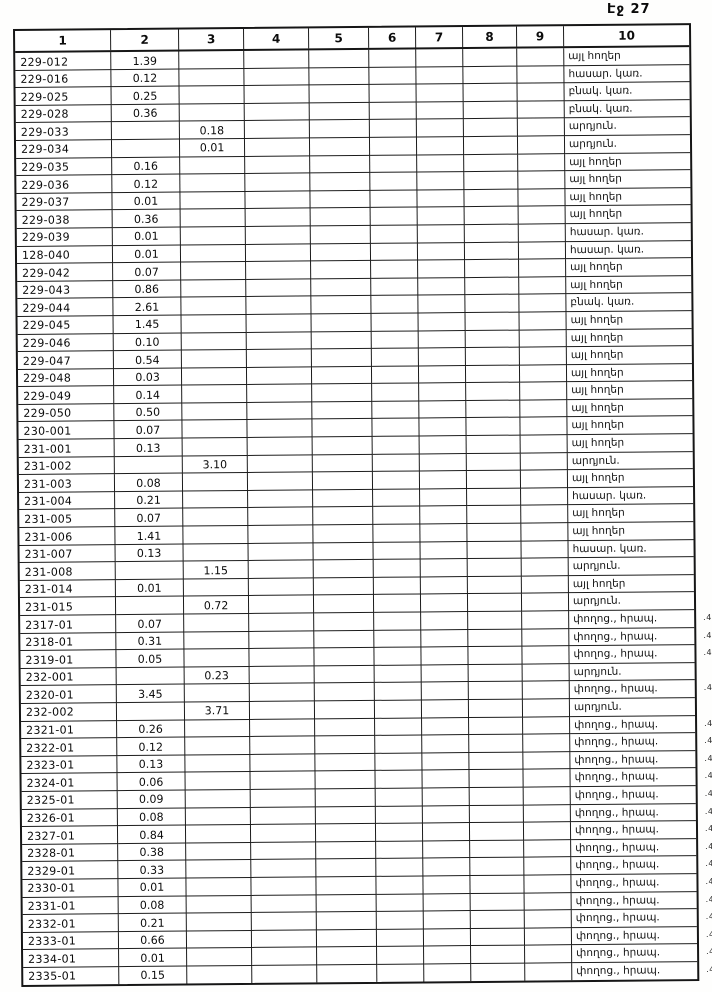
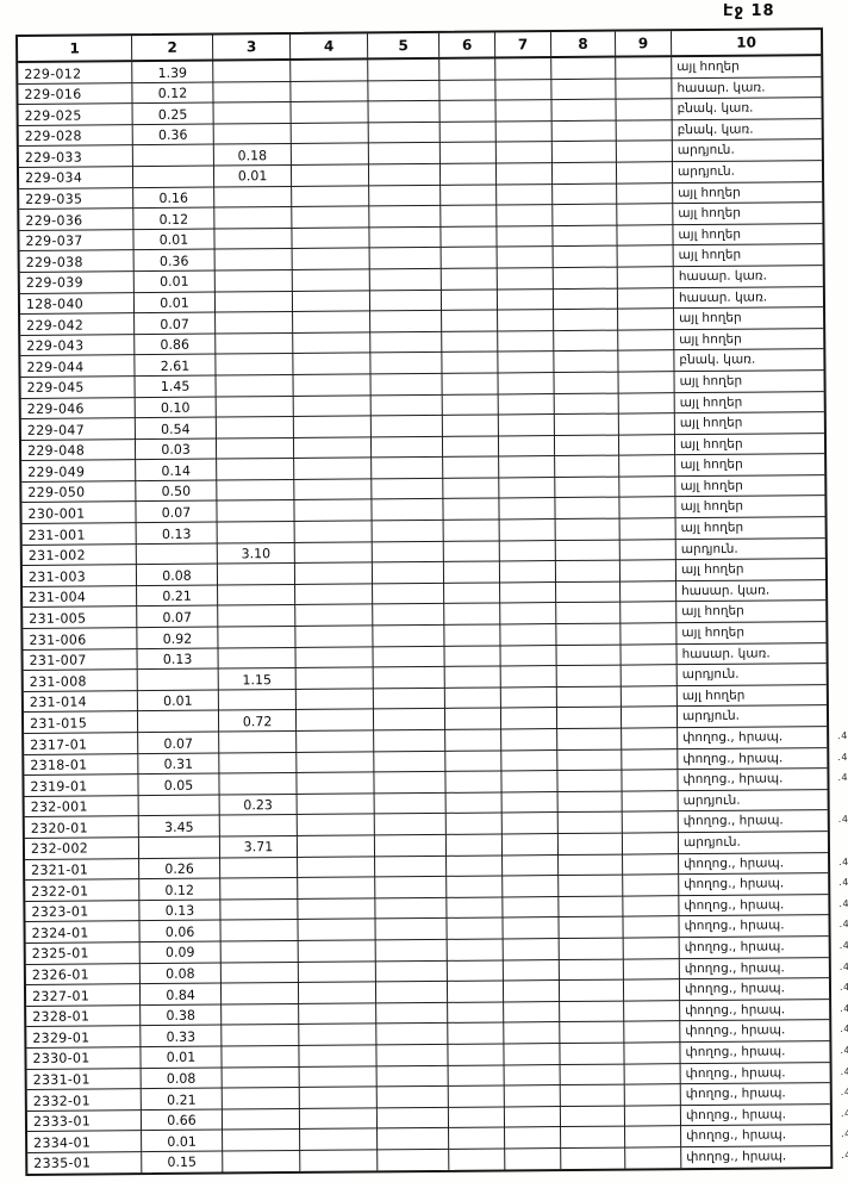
- Էջ 27
+ Էջ 18
  1
  2
  3
  4
  5
  6
  7
  8
  9
  10
  229-012
  1.39
  այլ հողեր
  229-016
  0.12
  հասար. կառ.
  229-025
  0.25
  բնակ. կառ.
  229-028
  0.36
  բնակ. կառ.
  229-033
  0.18
  արդյուն.
  229-034
  0.01
  արդյուն.
  229-035
  0.16
  այլ հողեր
  229-036
  0.12
  այլ հողեր
  229-037
  0.01
  այլ հողեր
  229-038
  0.36
  այլ հողեր
  229-039
  0.01
  հասար. կառ.
  128-040
  0.01
  հասար. կառ.
  229-042
  0.07
  այլ հողեր
  229-043
  0.86
  այլ հողեր
  229-044
  2.61
  բնակ. կառ.
  229-045
  1.45
  այլ հողեր
  229-046
  0.10
  այլ հողեր
  229-047
  0.54
  այլ հողեր
  229-048
  0.03
  այլ հողեր
  229-049
  0.14
  այլ հողեր
  229-050
  0.50
  այլ հողեր
  230-001
  0.07
  այլ հողեր
  231-001
  0.13
  այլ հողեր
  231-002
  3.10
  արդյուն.
  231-003
  0.08
  այլ հողեր
  231-004
  0.21
  հասար. կառ.
  231-005
  0.07
  այլ հողեր
  231-006
- 1.41
+ 0.92
  այլ հողեր
  231-007
  0.13
  հասար. կառ.
  231-008
  1.15
  արդյուն.
  231-014
  0.01
  այլ հողեր
  231-015
  0.72
  արդյուն.
  2317-01
  0.07
  փողոց., հրապ.
  2318-01
  0.31
  փողոց., հրապ.
  2319-01
  0.05
  փողոց., հրապ.
  232-001
  0.23
  արդյուն.
  2320-01
  3.45
  փողոց., հրապ.
  232-002
  3.71
  արդյուն.
  2321-01
  0.26
  փողոց., հրապ.
  2322-01
  0.12
  փողոց., հրապ.
  2323-01
  0.13
  փողոց., հրապ.
  2324-01
  0.06
  փողոց., հրապ.
  2325-01
  0.09
  փողոց., հրապ.
  2326-01
  0.08
  փողոց., հրապ.
  2327-01
  0.84
  փողոց., հրապ.
  2328-01
  0.38
  փողոց., հրապ.
  2329-01
  0.33
  փողոց., հրապ.
  2330-01
  0.01
  փողոց., հրապ.
  2331-01
  0.08
  փողոց., հրապ.
  2332-01
  0.21
  փողոց., հրապ.
  2333-01
  0.66
  փողոց., հրապ.
  2334-01
  0.01
  փողոց., հրապ.
  2335-01
  0.15
  փողոց., հրապ.
